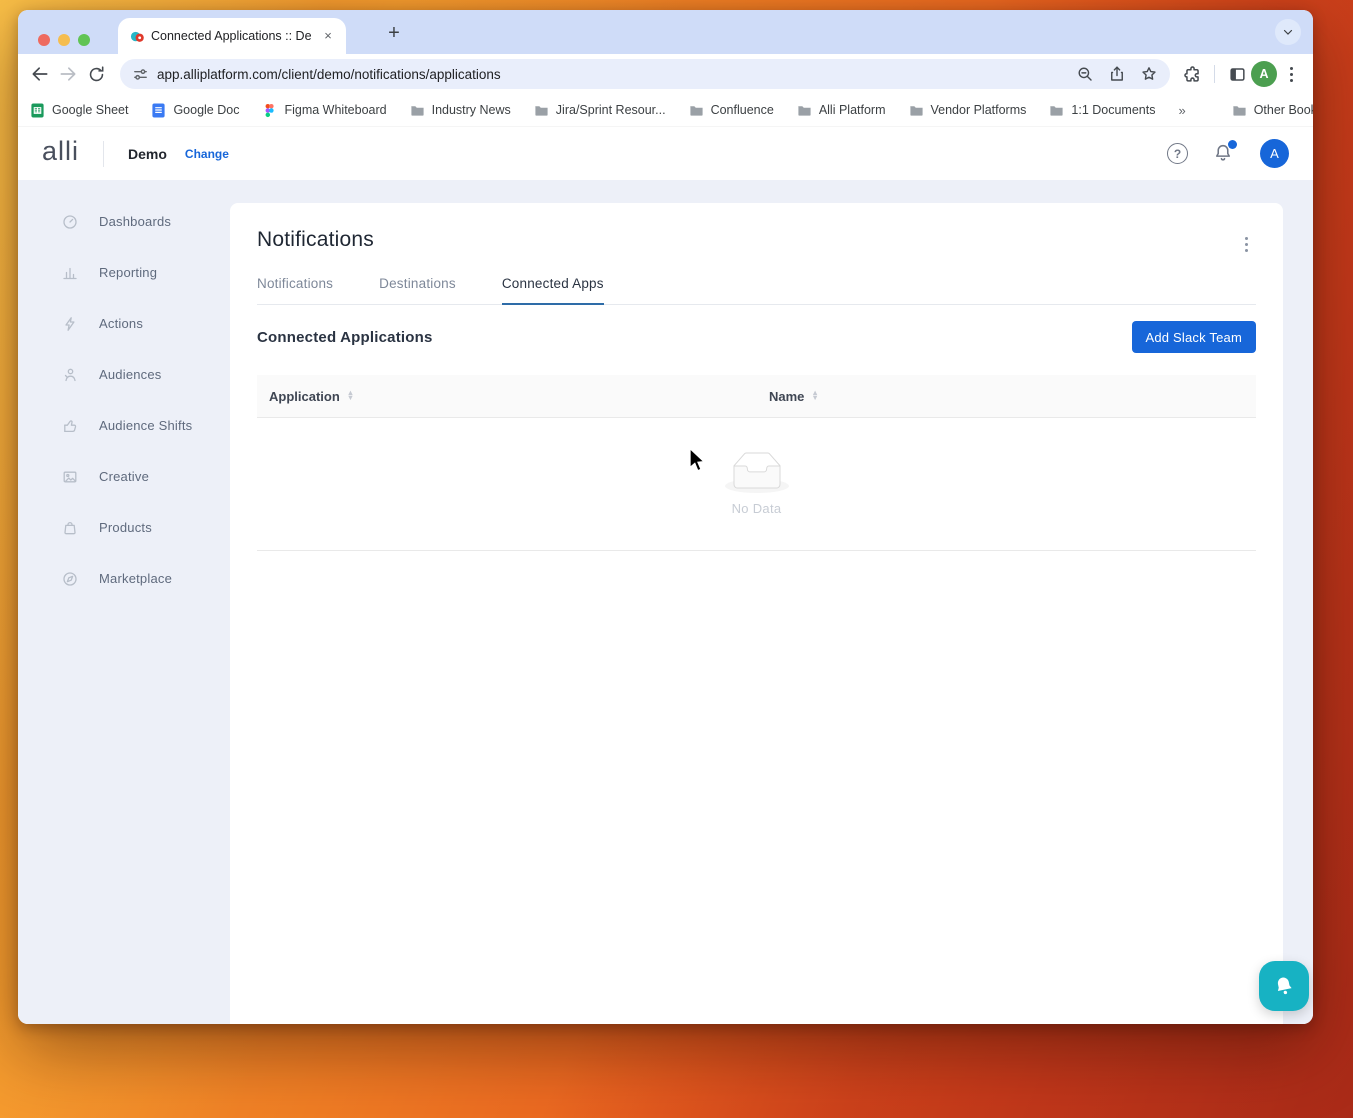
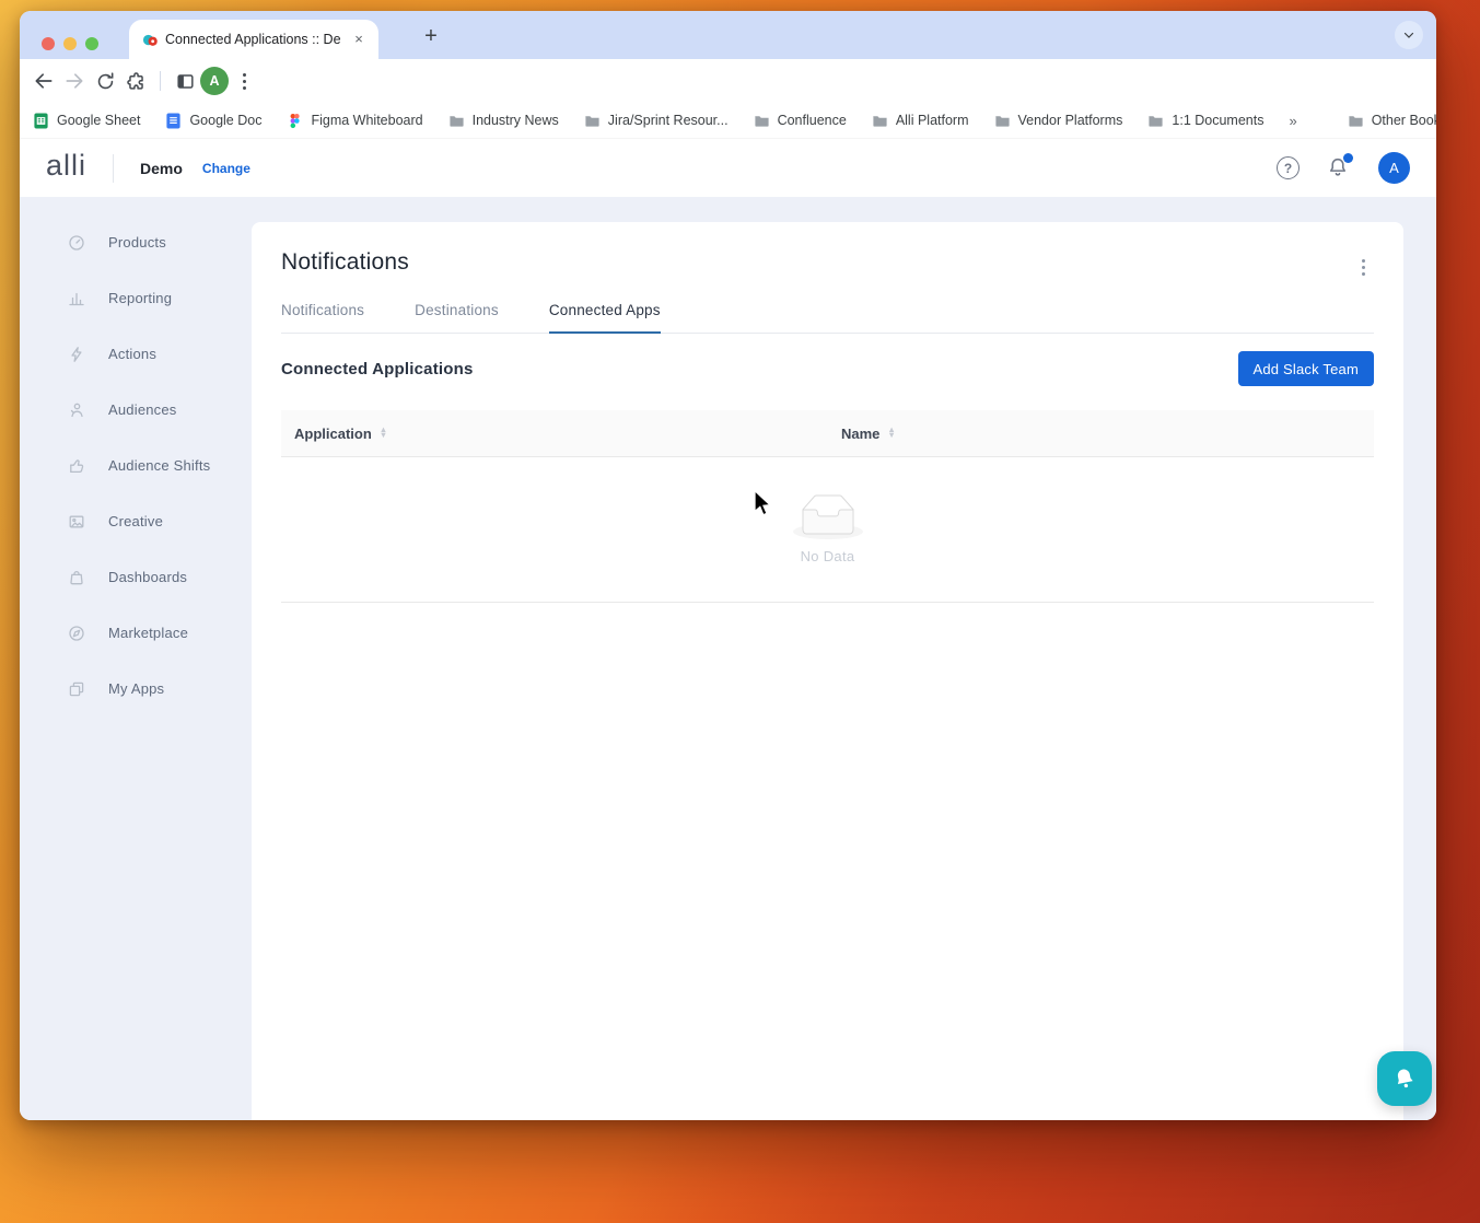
  Connected Applications :: De
- app.alliplatform.com/client/demo/notifications/applications
  A
  Google Sheet
  Google Doc
  Figma Whiteboard
  Industry News
  Jira/Sprint Resour...
  Confluence
  Alli Platform
  Vendor Platforms
  1:1 Documents
  »
  alli
  Demo
  Change
  A
- Dashboards
+ Products
  Reporting
  Actions
  Audiences
  Audience Shifts
  Creative
- Products
+ Dashboards
  Marketplace
+ My Apps
  Notifications
  Notifications
  Destinations
  Connected Apps
  Connected Applications
  Add Slack Team
  Application
  ▲
  ▼
  Name
  ▲
  ▼
  No Data
